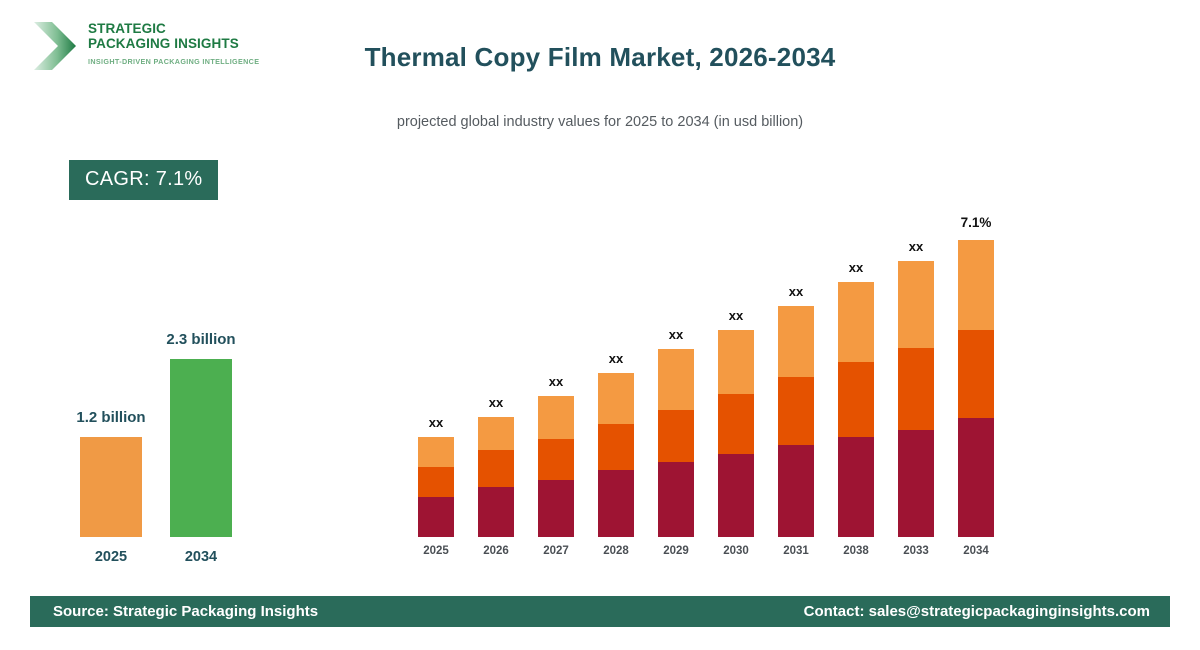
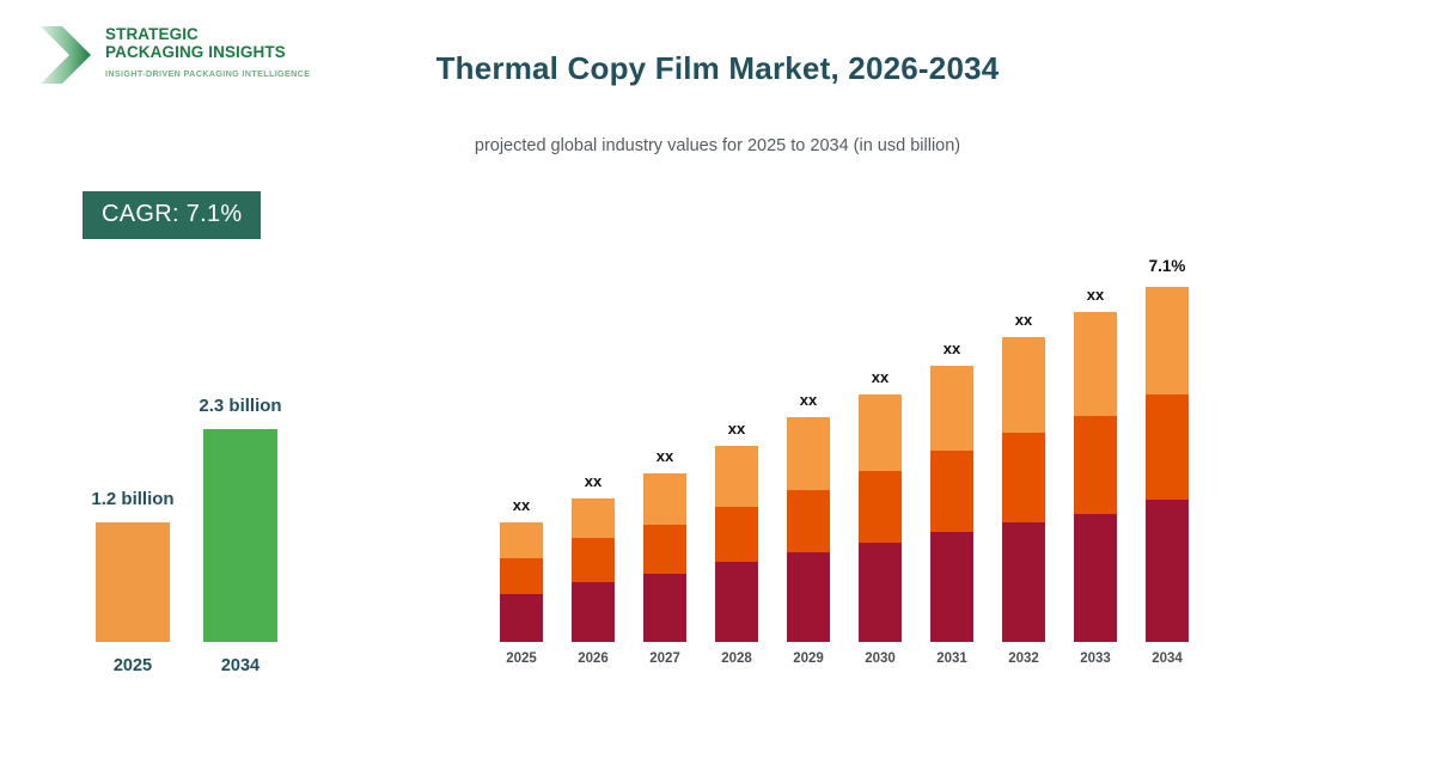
  STRATEGIC
  PACKAGING INSIGHTS
  INSIGHT-DRIVEN PACKAGING INTELLIGENCE
  Thermal Copy Film Market, 2026-2034
  projected global industry values for 2025 to 2034 (in usd billion)
  CAGR: 7.1%
  1.2 billion
  2025
  2.3 billion
  2034
  xx
  2025
  xx
  2026
  xx
  2027
  xx
  2028
  xx
  2029
  xx
  2030
  xx
  2031
  xx
- 2038
+ 2032
  xx
  2033
  7.1%
  2034
- Source: Strategic Packaging Insights
- Contact: sales@strategicpackaginginsights.com
